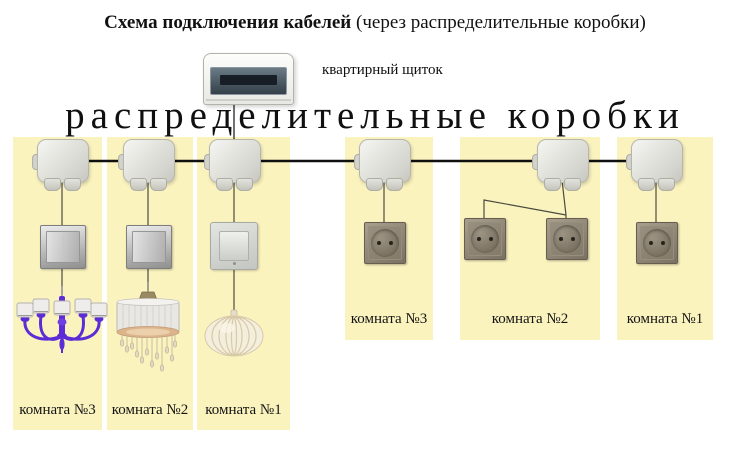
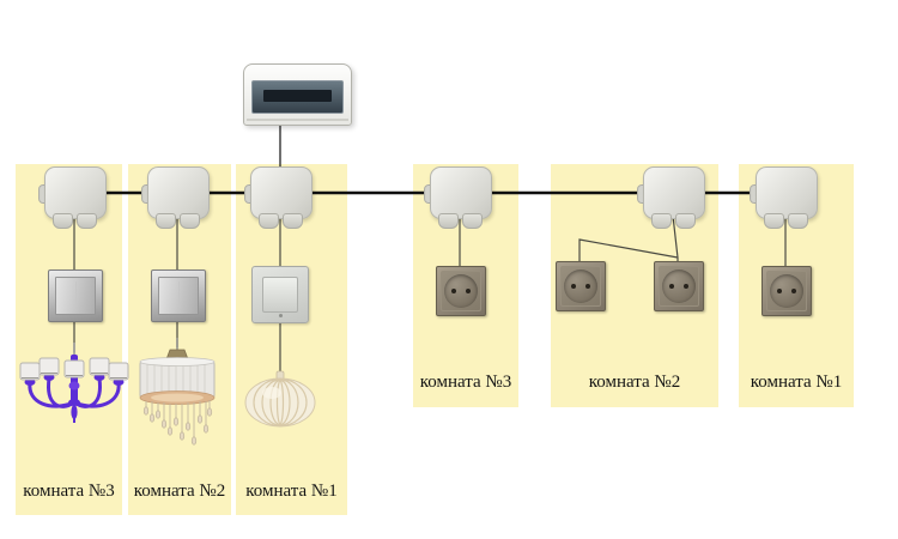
- Схема подключения кабелей (через распределительные коробки)
- распределительные коробки
- квартирный щиток
  комната №3
  комната №2
  комната №1
  комната №3
  комната №2
  комната №1
